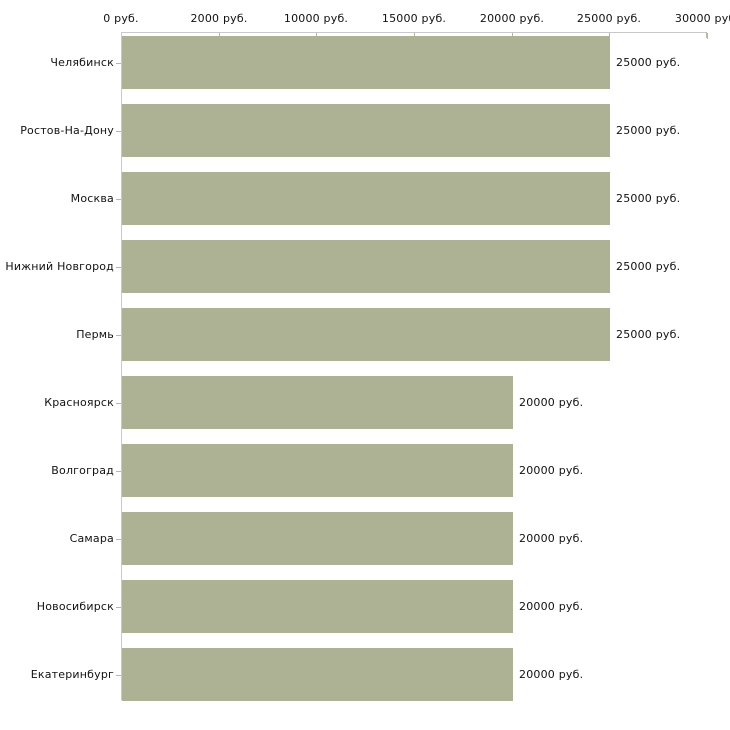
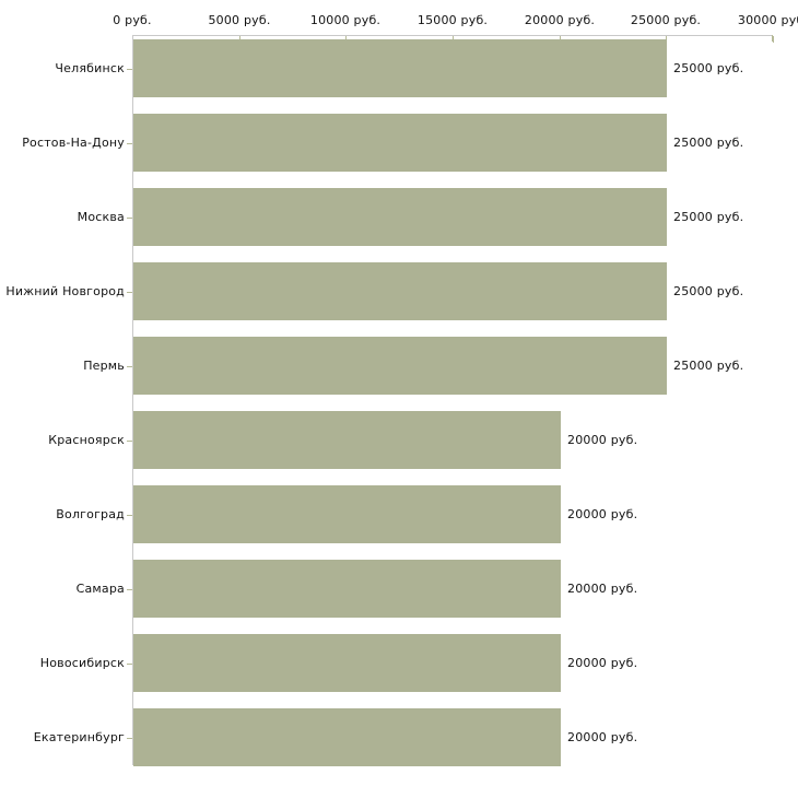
  0 руб.
- 2000 руб.
+ 5000 руб.
  10000 руб.
  15000 руб.
  20000 руб.
  25000 руб.
  30000 ру
  Челябинск
  Ростов-На-Дону
  Москва
  Нижний Новгород
  Пермь
  Красноярск
  Волгоград
  Самара
  Новосибирск
  Екатеринбург
  25000 руб.
  25000 руб.
  25000 руб.
  25000 руб.
  25000 руб.
  20000 руб.
  20000 руб.
  20000 руб.
  20000 руб.
  20000 руб.
